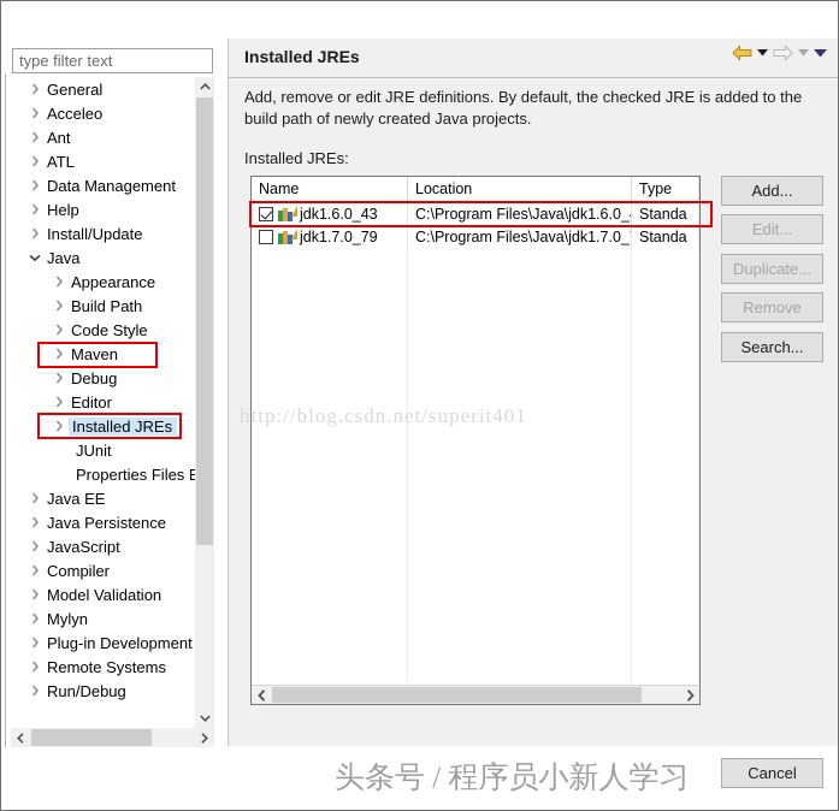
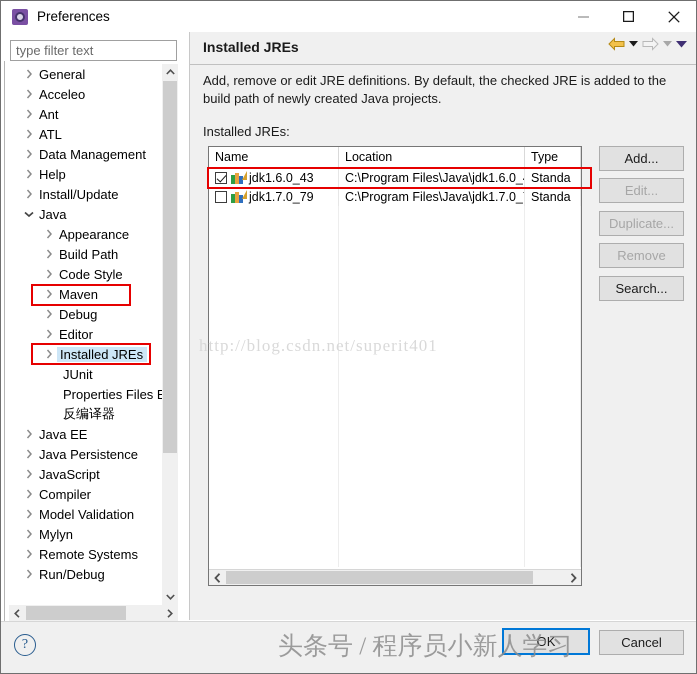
+ Preferences
  type filter text
  General
  Acceleo
  Ant
  ATL
  Data Management
  Help
  Install/Update
  Java
  Appearance
  Build Path
  Code Style
  Maven
  Debug
  Editor
  Installed JREs
  JUnit
  Properties Files
+ 反编译器
  Java EE
  Java Persistence
  JavaScript
  Compiler
  Model Validation
  Mylyn
- Plug-in Development
  Remote Systems
  Run/Debug
  Installed JREs
  Add, remove or edit JRE definitions. By default, the checked JRE is added to the build path of newly created Java projects.
  Installed JREs:
  Name
  Location
  Type
  jdk1.6.0_43
  C:\Program Files\Java\jdk1.6.0_
  Standa
  jdk1.7.0_79
  C:\Program Files\Java\jdk1.7.0_
  Standa
  Add...
  Edit...
  Duplicate...
  Remove
  Search...
+ ?
+ OK
  Cancel
  http://blog.csdn.net/superit401
  头条号 / 程序员小新人学习
